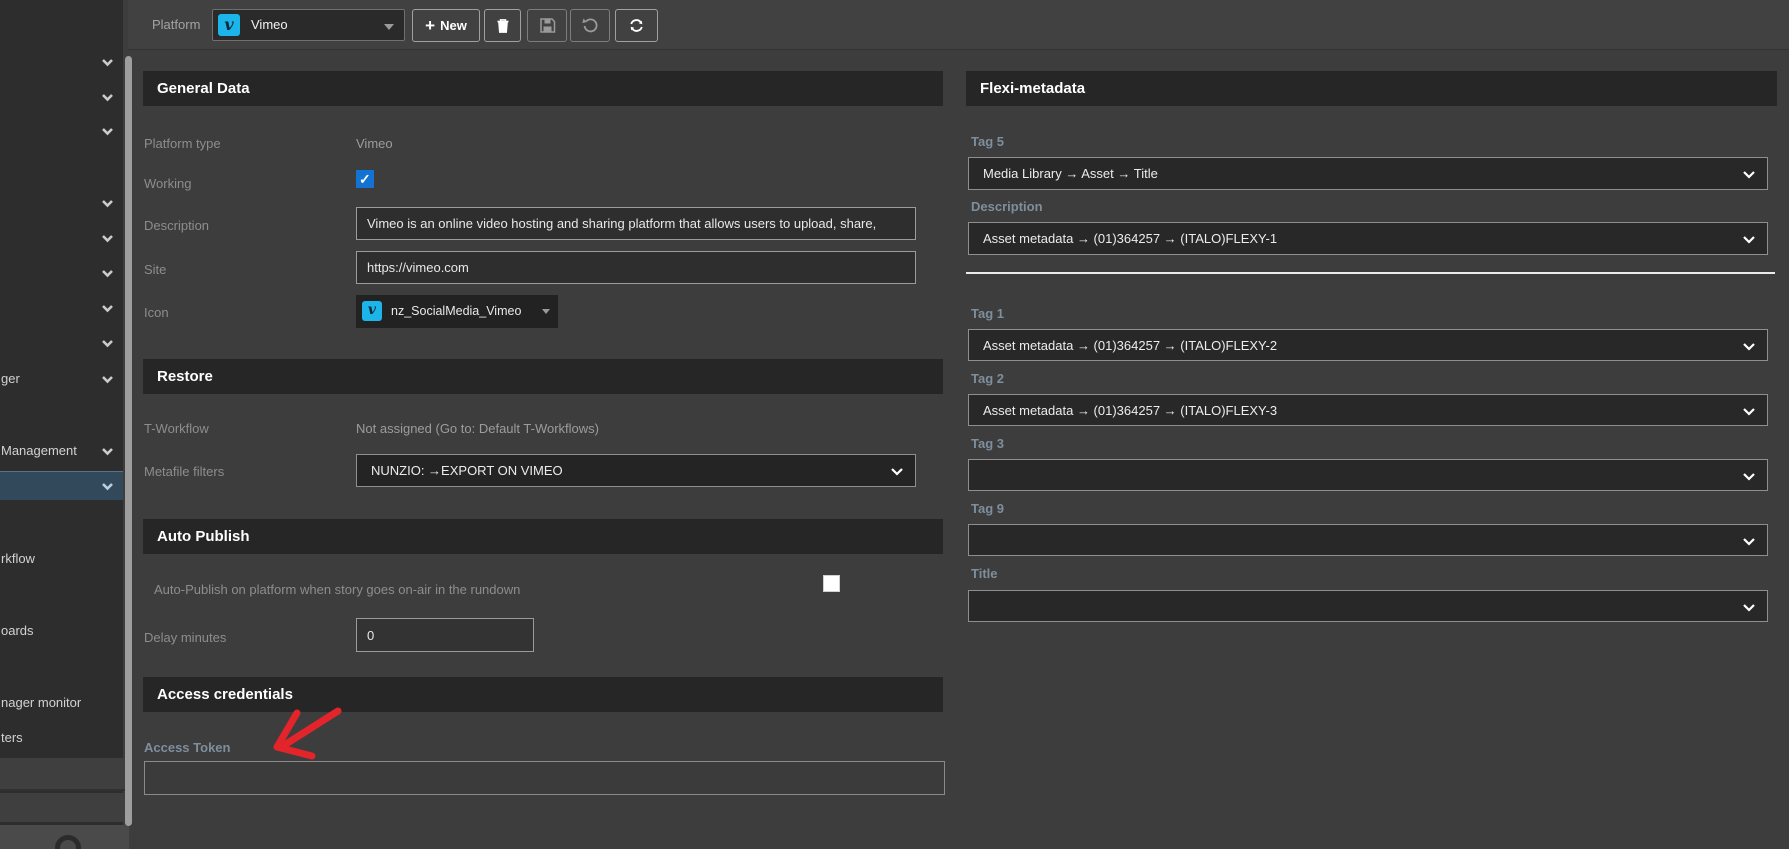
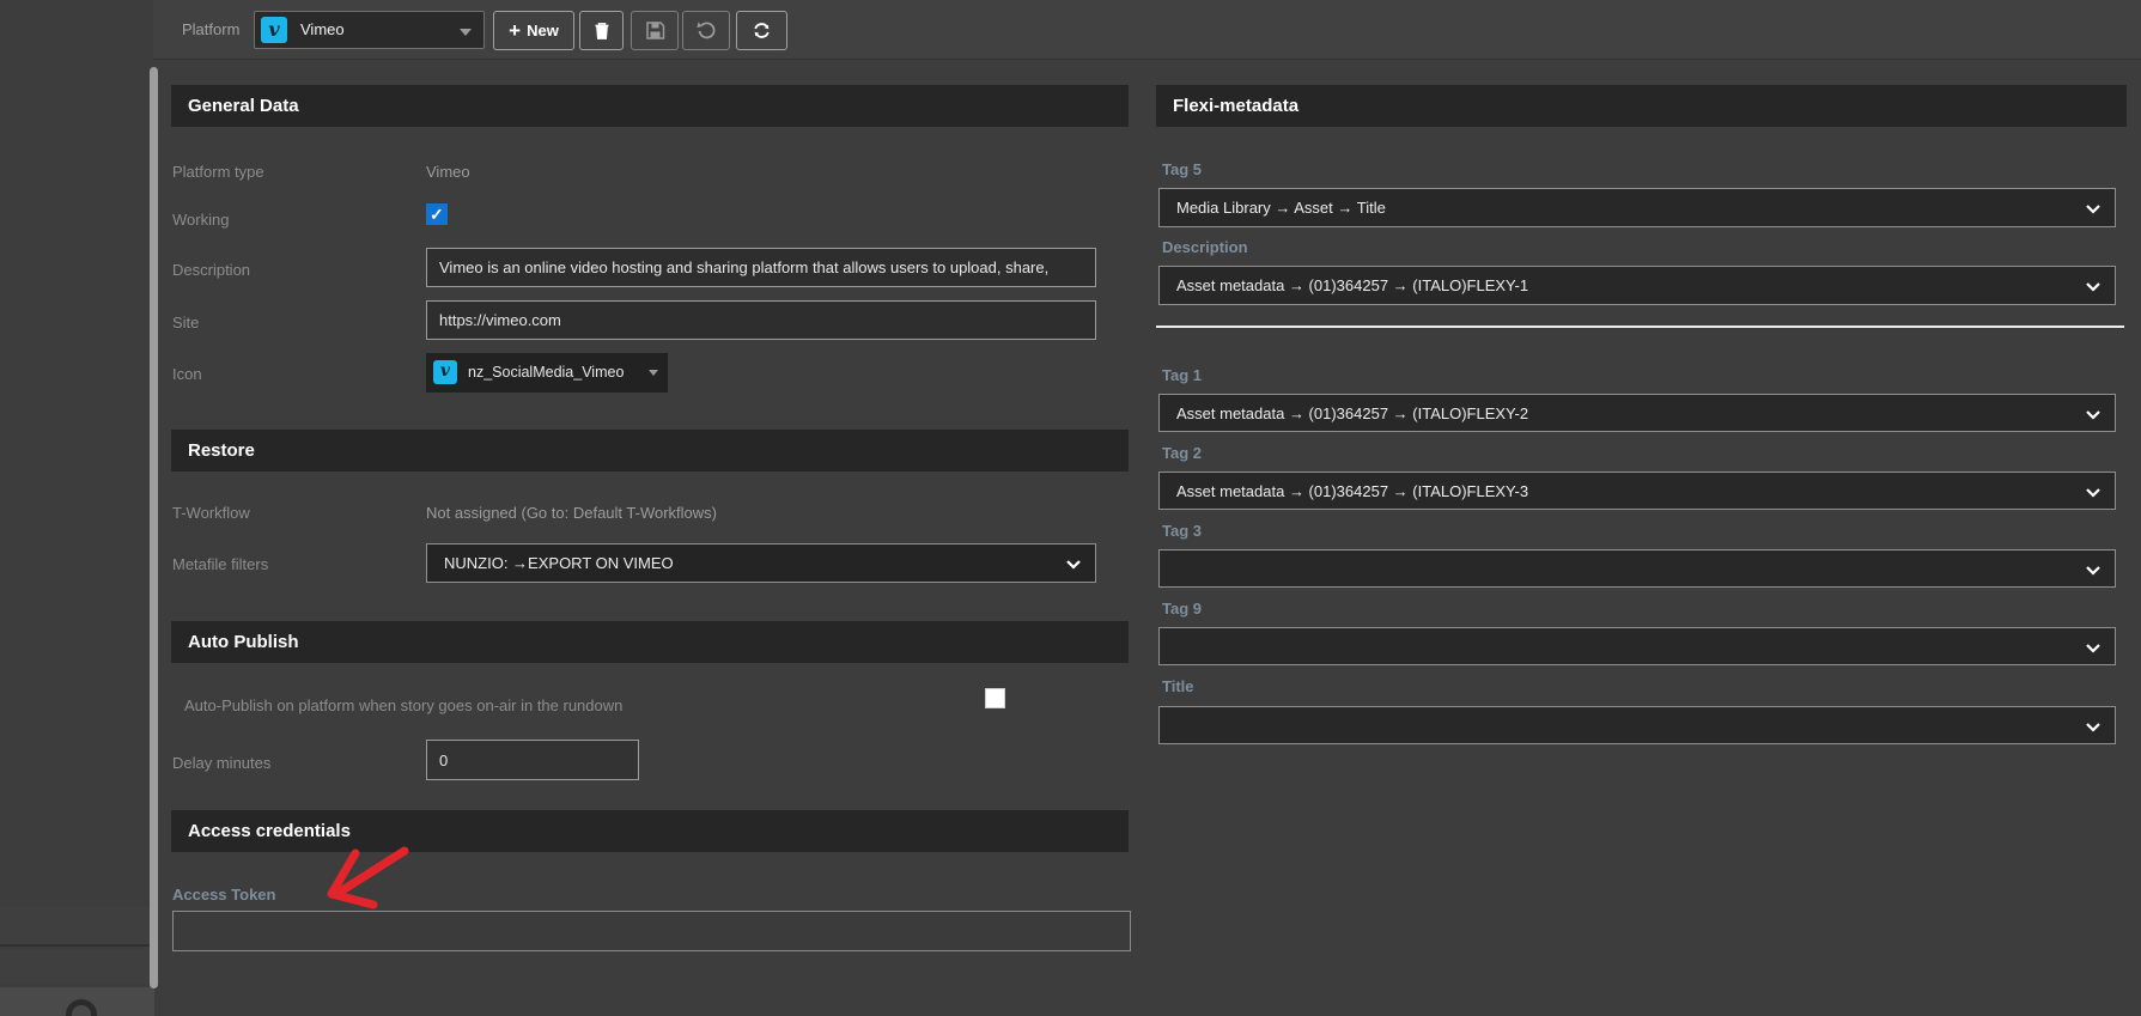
- ger
- Management
- rkflow
- oards
- nager monitor
- ters
  Platform
  v
  Vimeo
  +
  New
  General Data
  Platform type
  Vimeo
  Working
  Description
  Vimeo is an online video hosting and sharing platform that allows users to upload, share,
  Site
  https://vimeo.com
  Icon
  v
  nz_SocialMedia_Vimeo
  Restore
  T-Workflow
  Not assigned (Go to: Default T-Workflows)
  Metafile filters
  NUNZIO: →EXPORT ON VIMEO
  Auto Publish
  Auto-Publish on platform when story goes on-air in the rundown
  Delay minutes
  0
  Access credentials
  Access Token
  Flexi-metadata
  Tag 5
  Media Library → Asset → Title
  Description
  Asset metadata → (01)364257 → (ITALO)FLEXY-1
  Tag 1
  Asset metadata → (01)364257 → (ITALO)FLEXY-2
  Tag 2
  Asset metadata → (01)364257 → (ITALO)FLEXY-3
  Tag 3
  Tag 9
  Title
